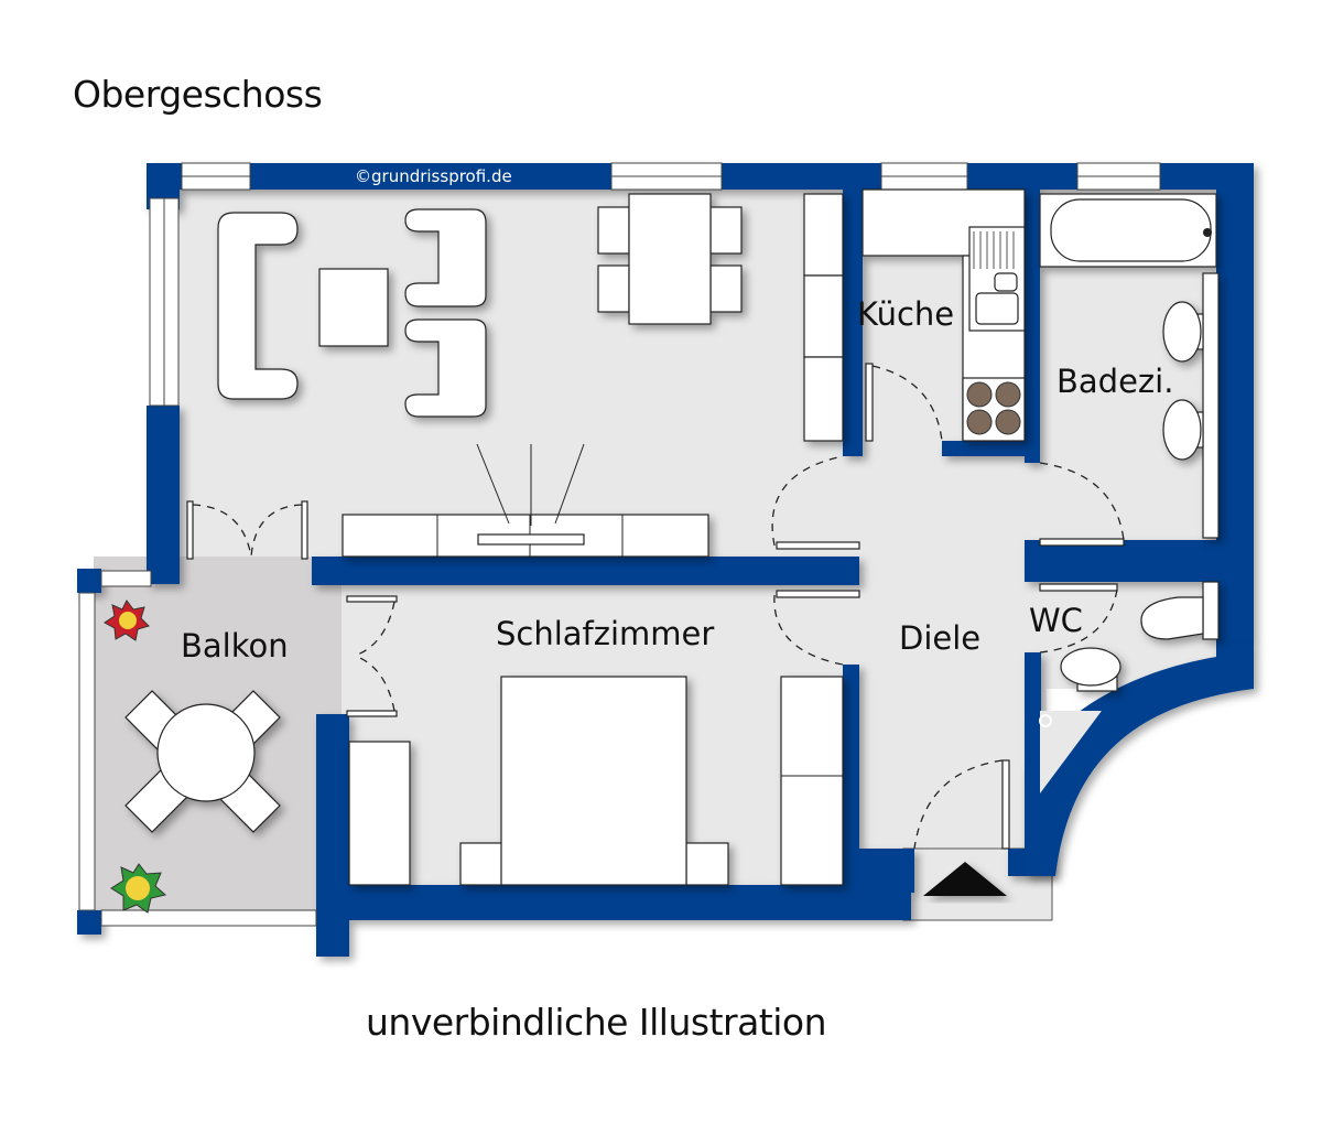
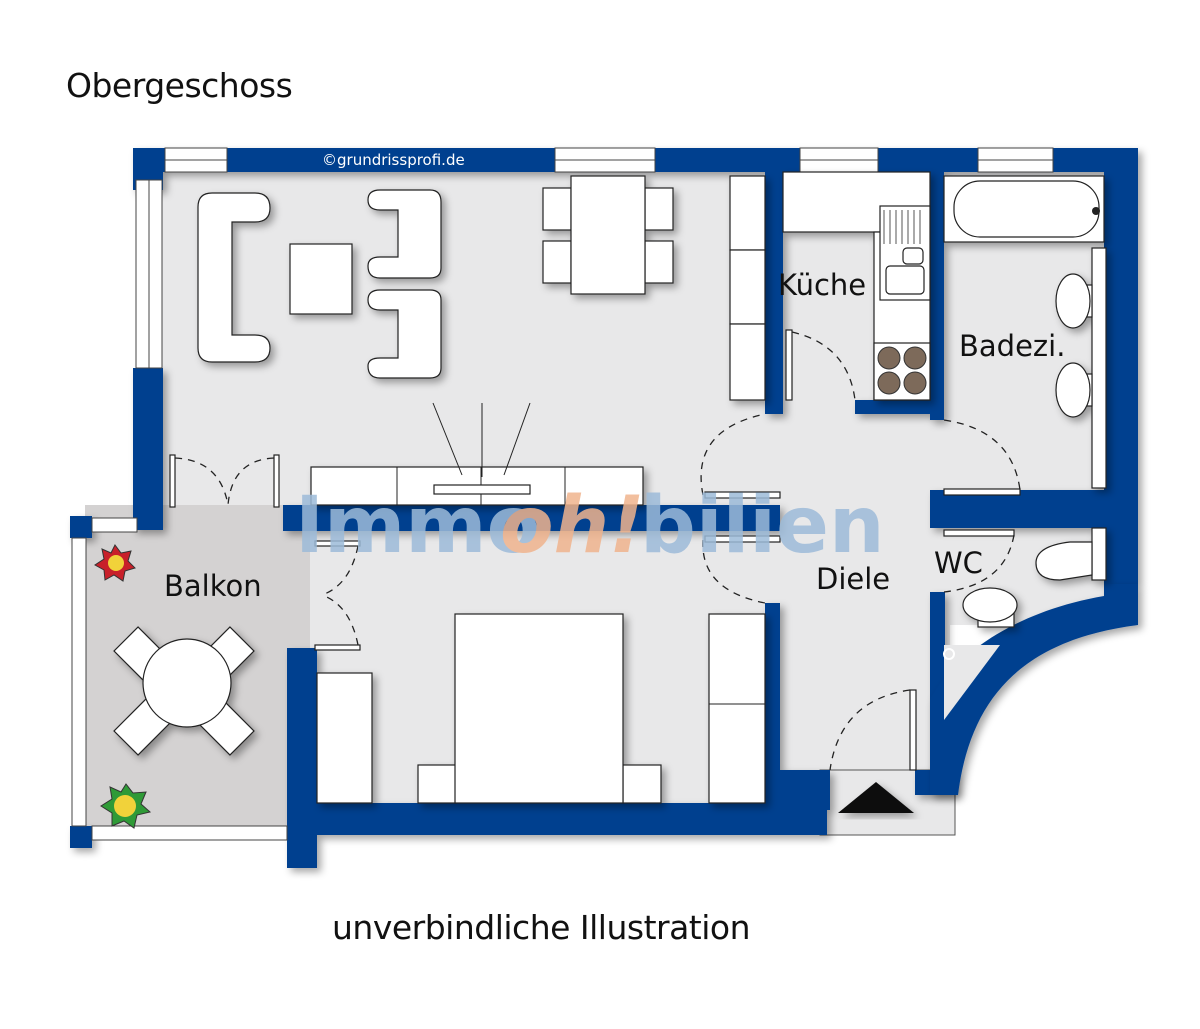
  Obergeschoss
  ©grundrissprofi.de
+ Immo
+ oh!
+ bilien
  Küche
  Badezi.
- Schlafzimmer
  Balkon
  Diele
  WC
  unverbindliche Illustration
